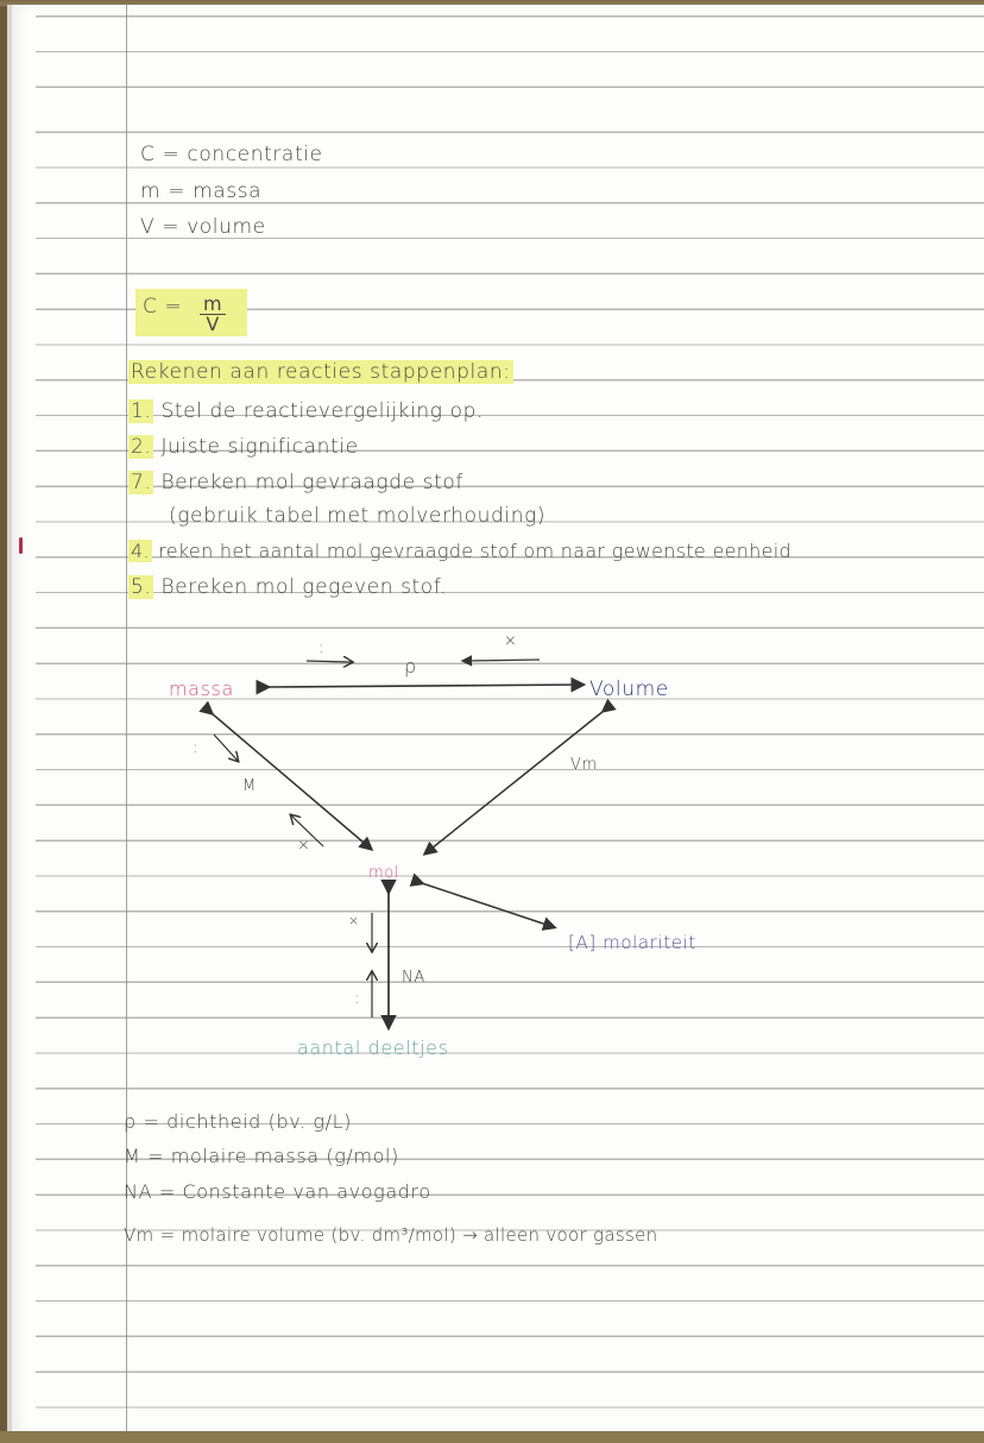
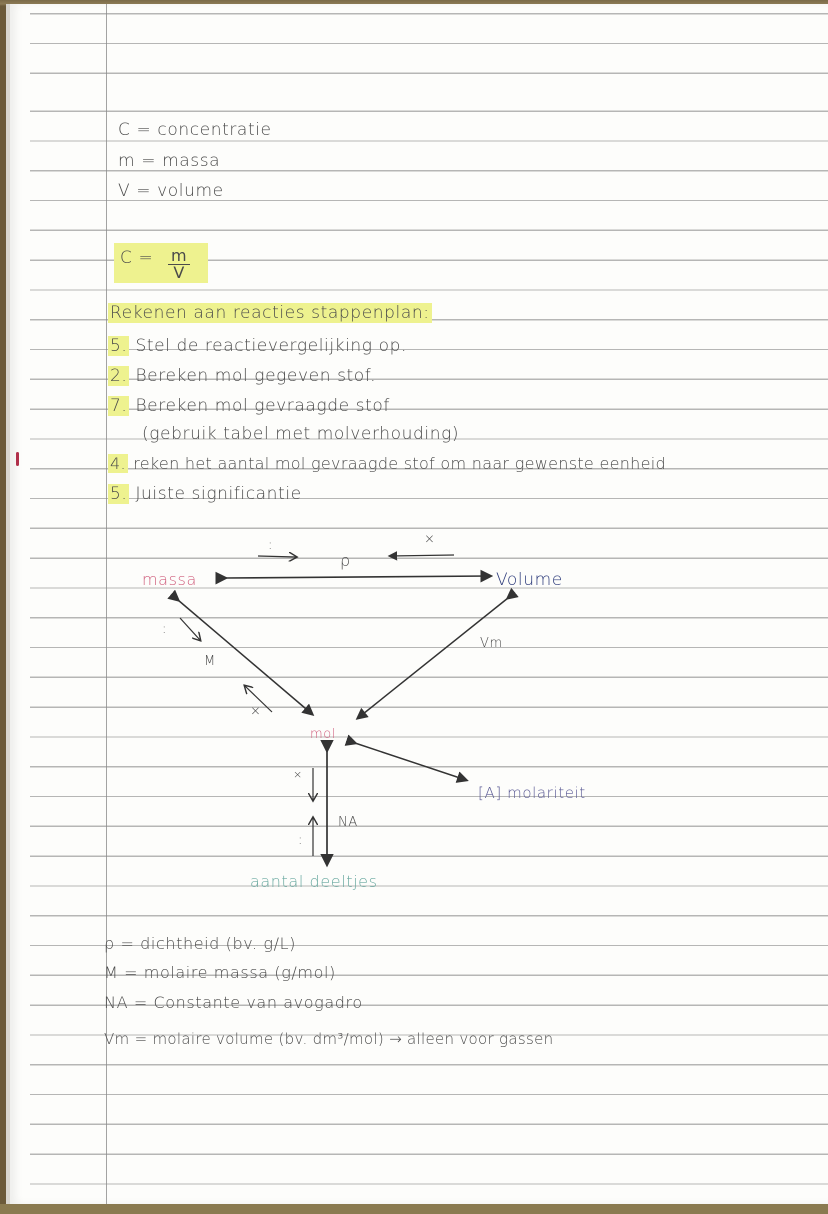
  C = concentratie
  m = massa
  V = volume
  C =
  m
  V
  Rekenen aan reacties stappenplan:
- 1. Stel de reactievergelijking op.
+ 5. Stel de reactievergelijking op.
- 2. Juiste significantie
+ 2. Bereken mol gegeven stof.
  7. Bereken mol gevraagde stof
  (gebruik tabel met molverhouding)
  4. reken het aantal mol gevraagde stof om naar gewenste eenheid
- 5. Bereken mol gegeven stof.
+ 5. Juiste significantie
  massa
  Volume
  mol
  [A] molariteit
  aantal deeltjes
  ρ
  :
  ×
  M
  :
  ×
  Vm
  NA
  ×
  :
  ρ = dichtheid (bv. g/L)
  M = molaire massa (g/mol)
  NA = Constante van avogadro
  Vm = molaire volume (bv. dm³/mol) → alleen voor gassen
